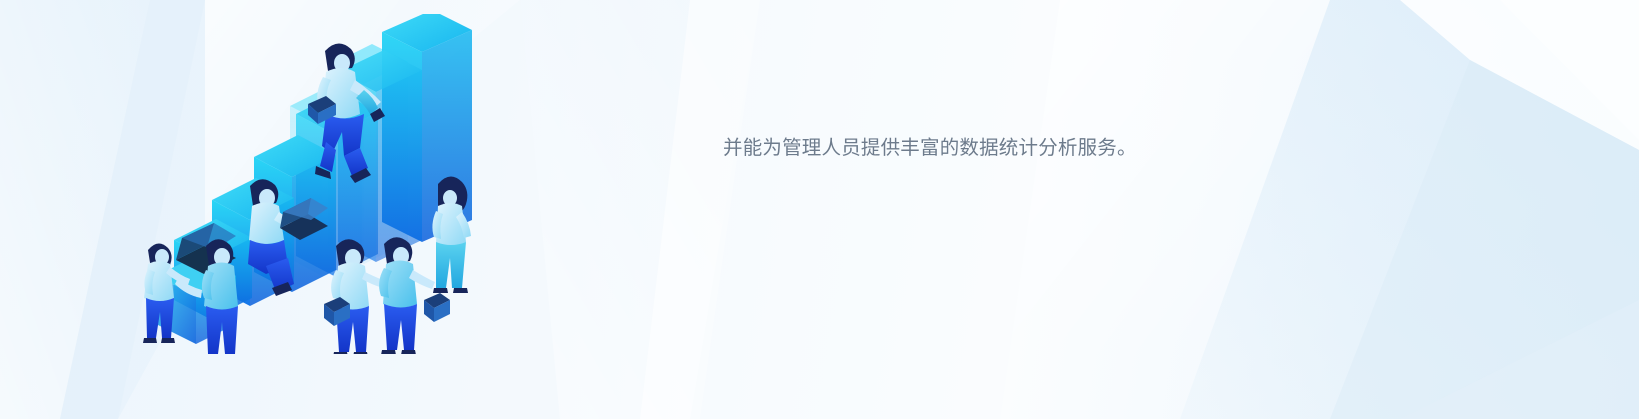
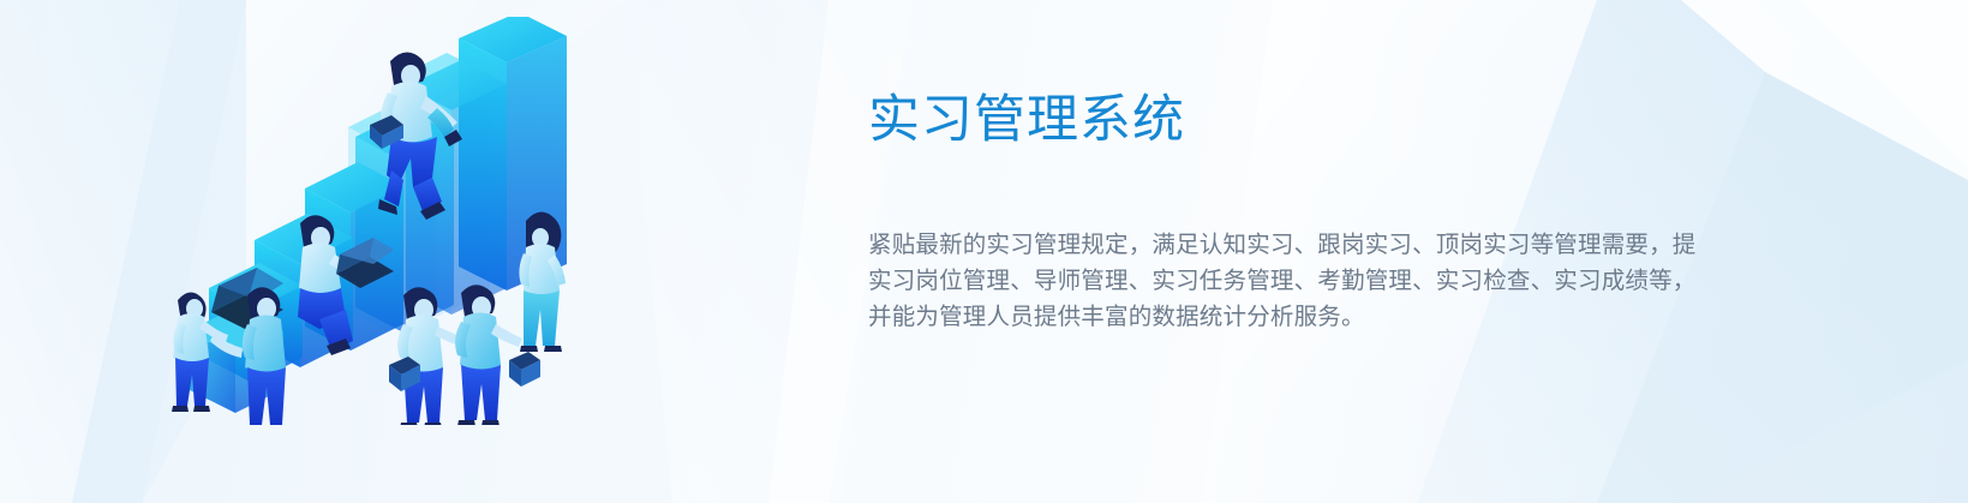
+ 实习管理系统
+ 紧贴最新的实习管理规定，满足认知实习、跟岗实习、顶岗实习等管理需要，提
+ 实习岗位管理、导师管理、实习任务管理、考勤管理、实习检查、实习成绩等，
  并能为管理人员提供丰富的数据统计分析服务。
